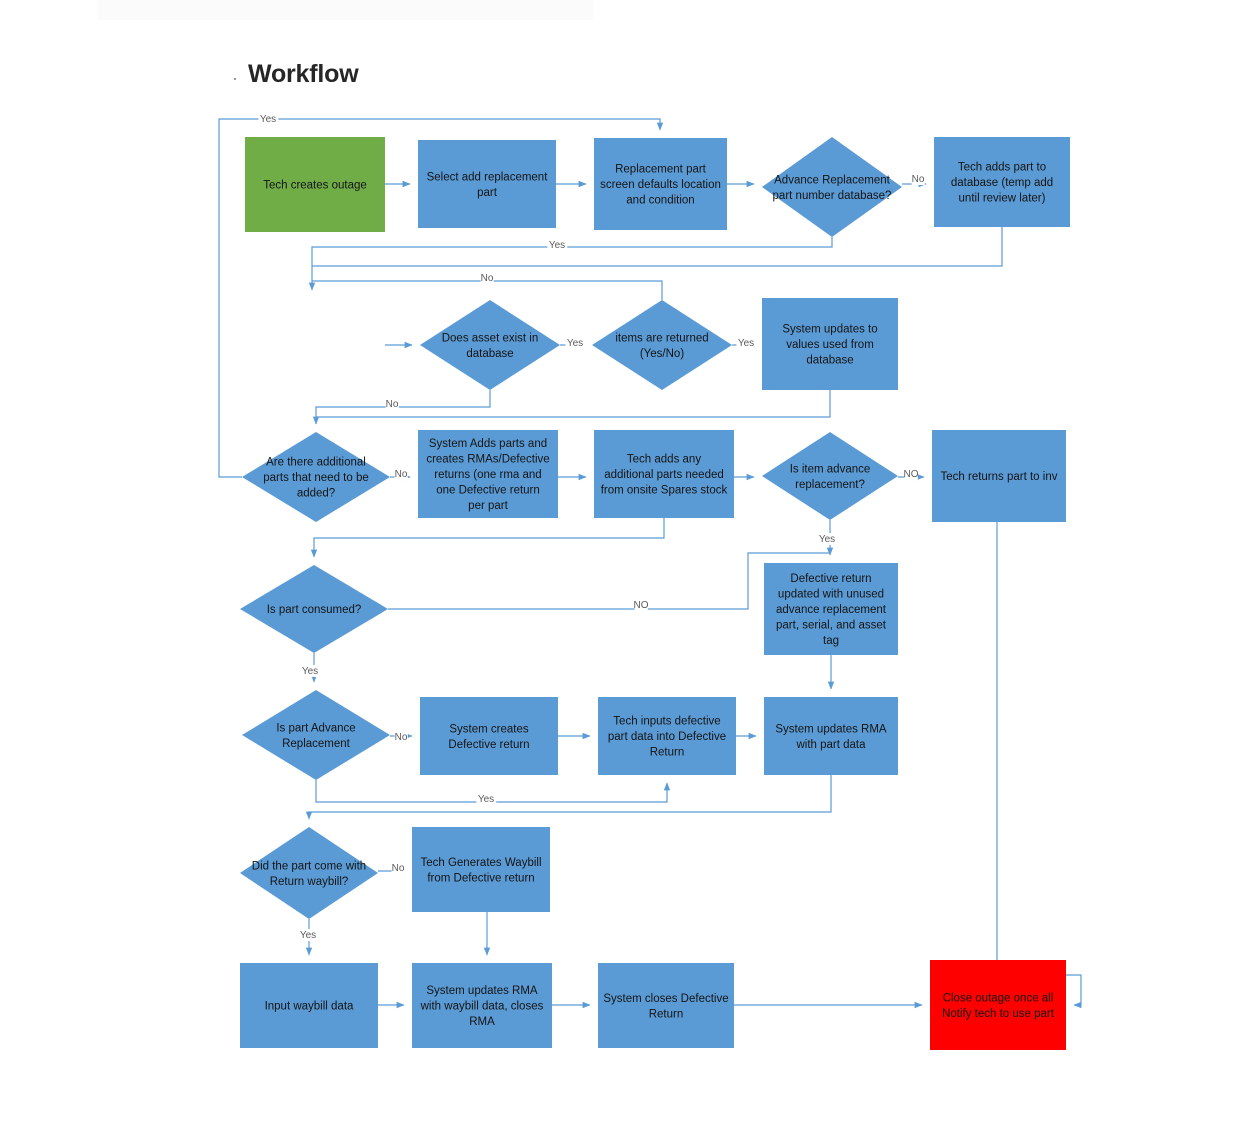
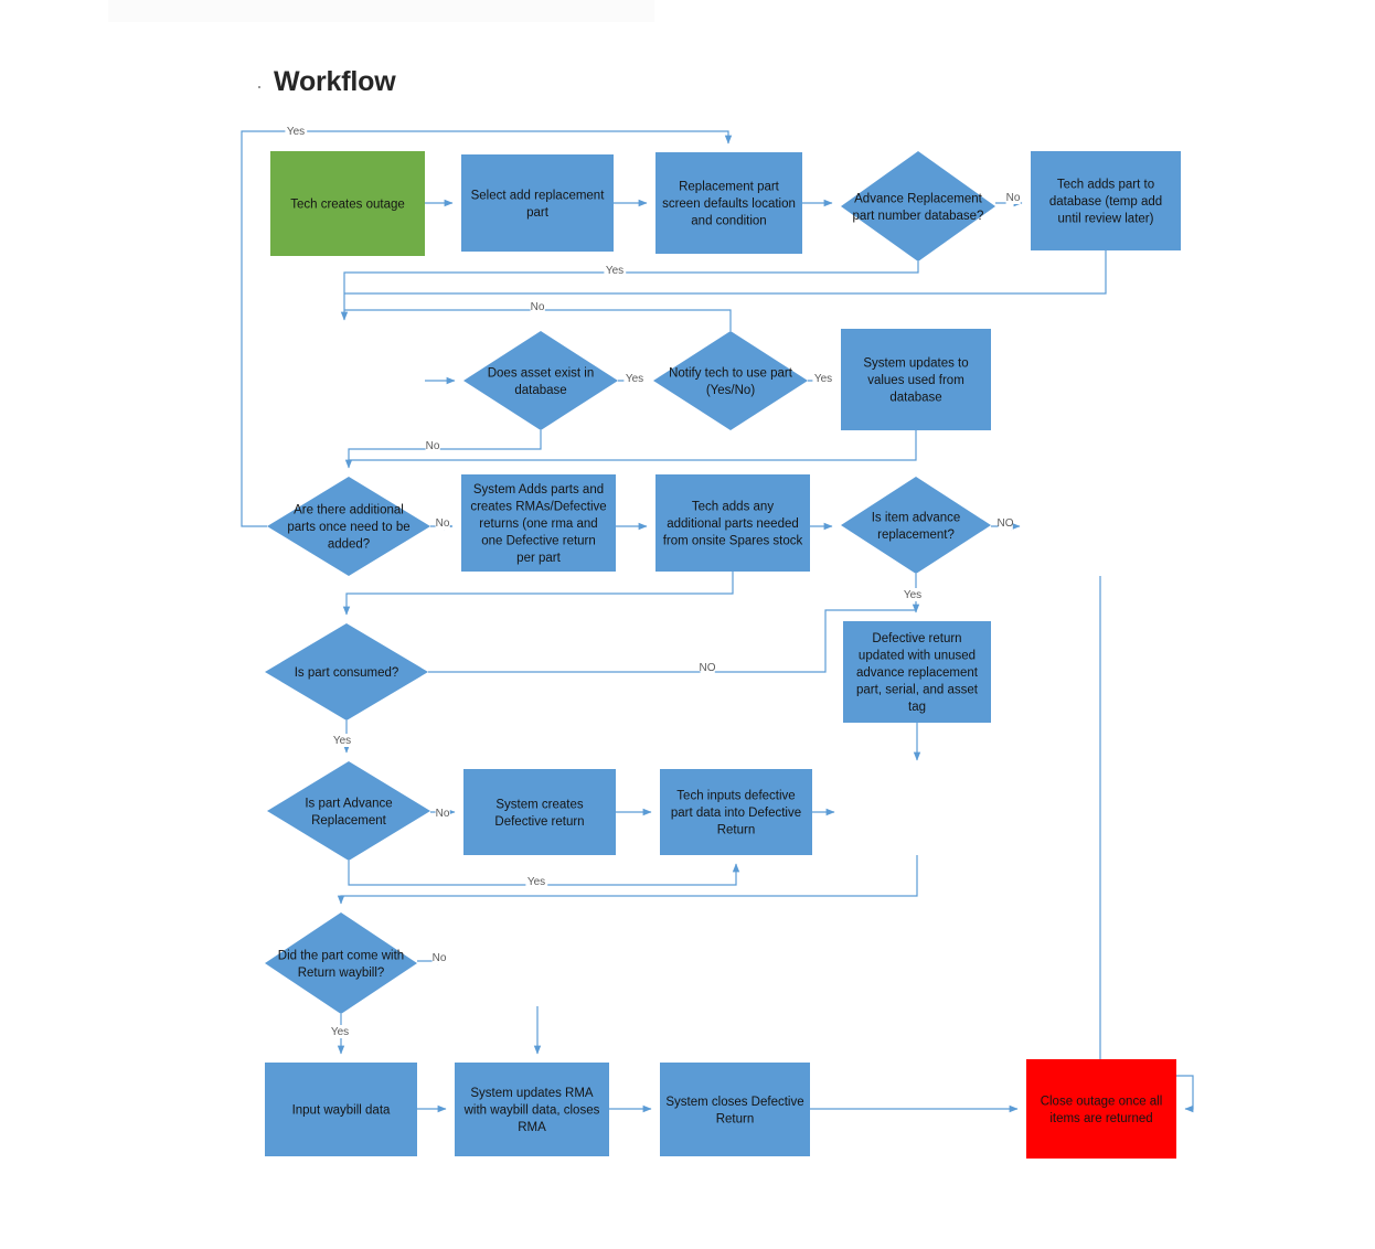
  Workflow
  Tech creates outage
  Select add replacement part
  Replacement part screen defaults location and condition
  Advance Replacement part number database?
  Tech adds part to database (temp add until review later)
  Does asset exist in database
- items are returned (Yes/No)
+ Notify tech to use part (Yes/No)
  System updates to values used from database
- Are there additional parts that need to be added?
+ Are there additional parts once need to be added?
  System Adds parts and creates RMAs/Defective returns (one rma and one Defective return per part
  Tech adds any additional parts needed from onsite Spares stock
  Is item advance replacement?
- Tech returns part to inv
  Defective return updated with unused advance replacement part, serial, and asset tag
  Is part consumed?
  Is part Advance Replacement
  System creates Defective return
  Tech inputs defective part data into Defective Return
- System updates RMA with part data
  Did the part come with Return waybill?
- Tech Generates Waybill from Defective return
  Input waybill data
  System updates RMA with waybill data, closes RMA
  System closes Defective Return
- Close outage once all Notify tech to use part
+ Close outage once all items are returned
  Yes
  No
  Yes
  No
  Yes
  Yes
  No
  No
  NO
  Yes
  NO
  Yes
  No
  Yes
  No
  Yes
